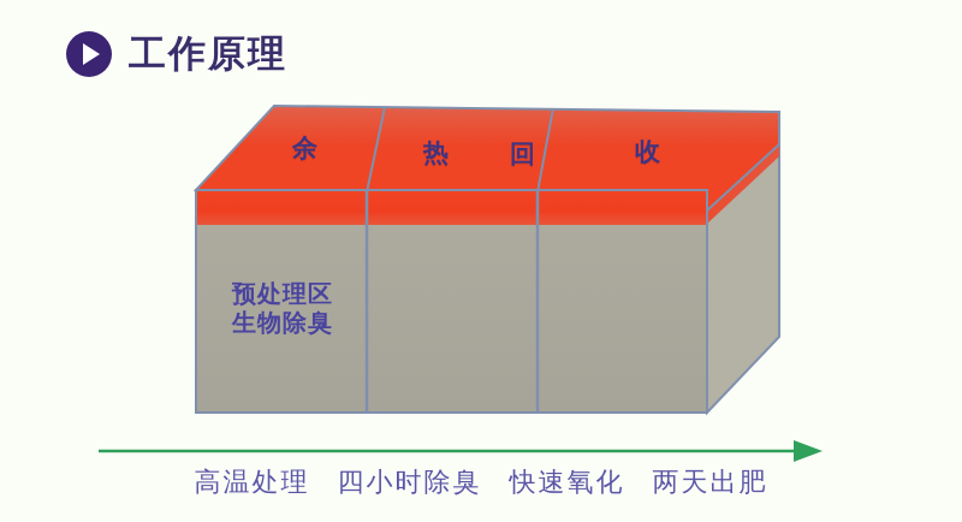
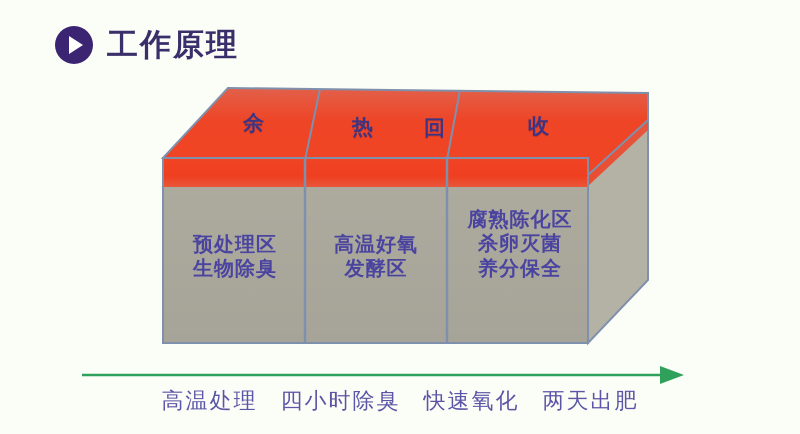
  工作原理
  余
  热
  回
  收
  预处理区
  生物除臭
+ 高温好氧
+ 发酵区
+ 腐熟陈化区
+ 杀卵灭菌
+ 养分保全
  高温处理 四小时除臭 快速氧化 两天出肥
